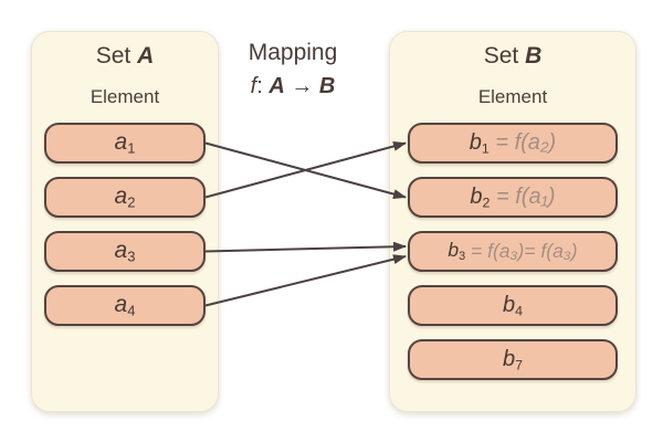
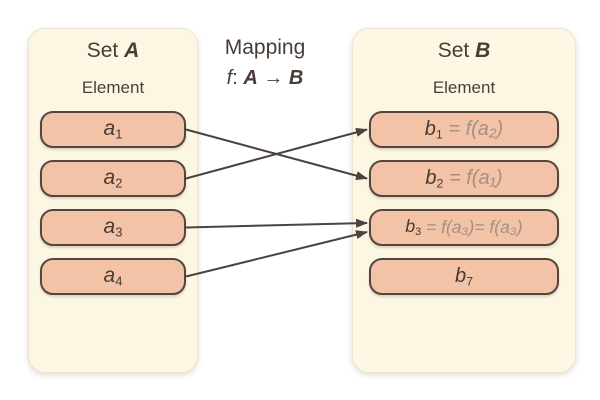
  Set A
  Element
  a1
  a2
  a3
  a4
  Mapping
  f: A → B
  Set B
  Element
  b1
  = f(a₂)
  b2
  = f(a₁)
  b3
  = f(a₃)= f(a₃)
- b4
  b7
